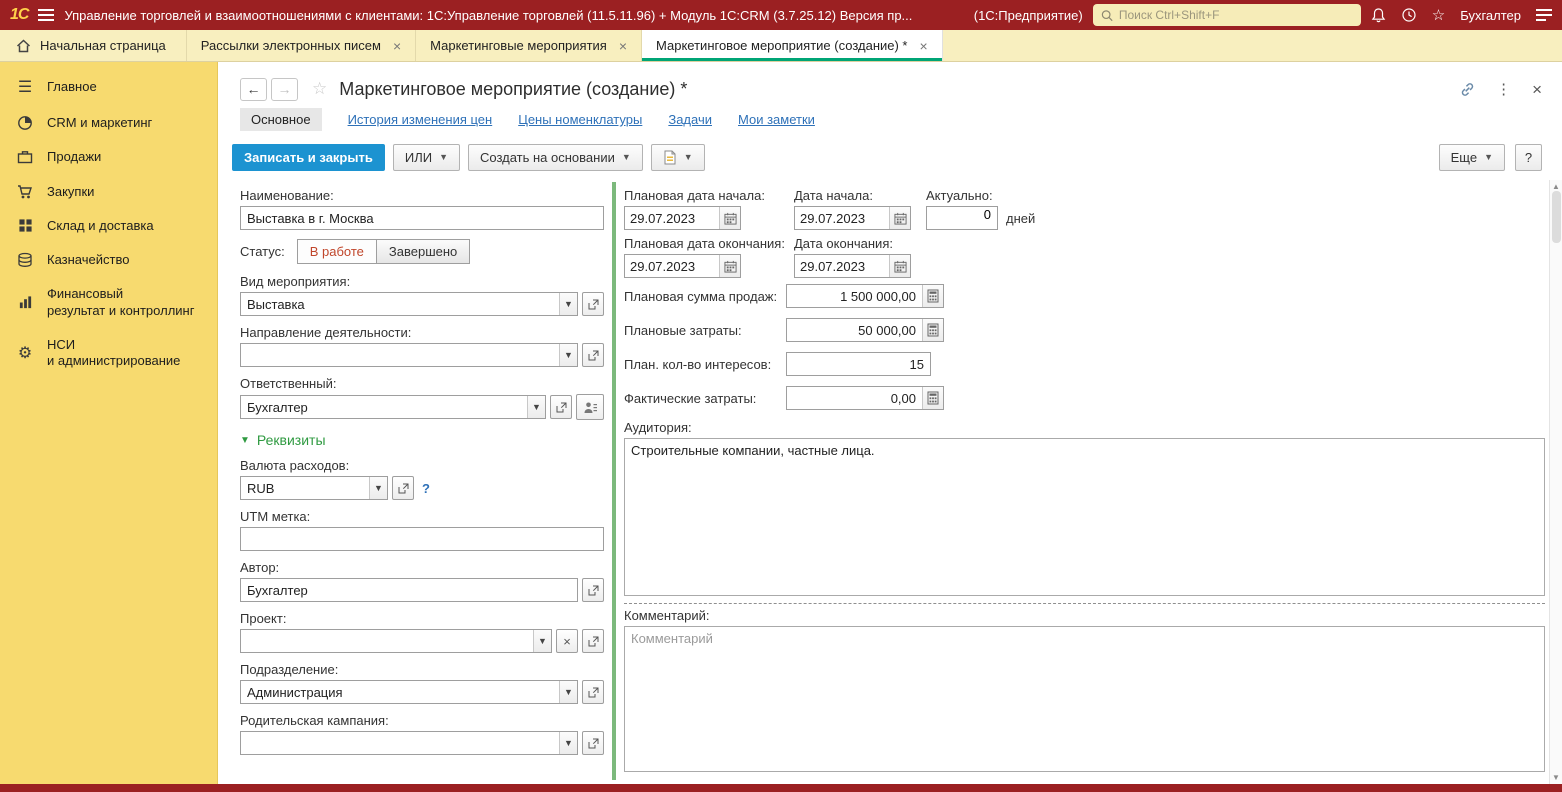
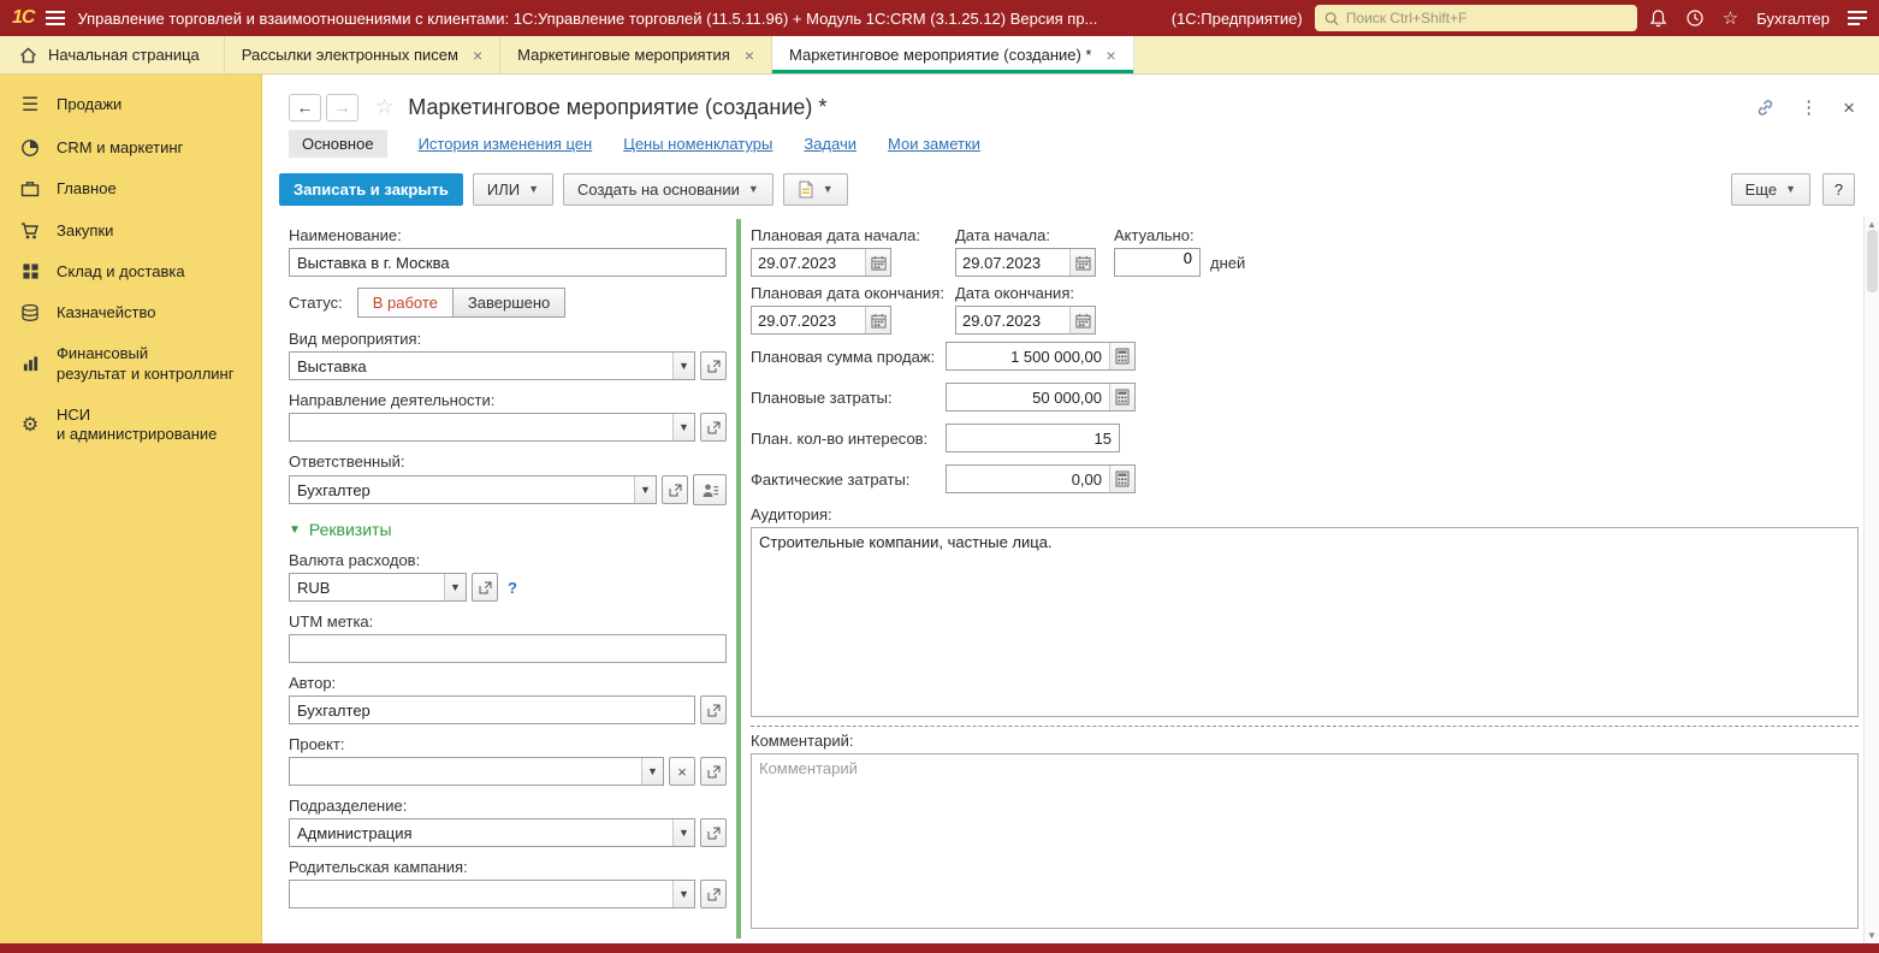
  1С
- Управление торговлей и взаимоотношениями с клиентами: 1С:Управление торговлей (11.5.11.96) + Модуль 1С:CRM (3.7.25.12) Версия пр...
+ Управление торговлей и взаимоотношениями с клиентами: 1С:Управление торговлей (11.5.11.96) + Модуль 1С:CRM (3.1.25.12) Версия пр...
  (1С:Предприятие)
  Поиск Ctrl+Shift+F
  ☆
  Бухгалтер
  Начальная страница
  Рассылки электронных писем
  ×
  Маркетинговые мероприятия
  ×
  Маркетинговое мероприятие (создание) *
  ×
  ☰
- Главное
+ Продажи
  CRM и маркетинг
- Продажи
+ Главное
  Закупки
  Склад и доставка
  Казначейство
  Финансовый
  результат и контроллинг
  ⚙
  НСИ
  и администрирование
  ←
  →
  ☆
  Маркетинговое мероприятие (создание) *
  ⋮
  ×
  Основное
  История изменения цен
  Цены номенклатуры
  Задачи
  Мои заметки
  Записать и закрыть
  ИЛИ
  ▼
  Создать на основании
  ▼
  ▼
  Еще
  ▼
  ?
  Наименование:
  Выставка в г. Москва
  Статус:
  В работе
  Завершено
  Вид мероприятия:
  Выставка
  ▼
  Направление деятельности:
  ▼
  Ответственный:
  Бухгалтер
  ▼
  ▼
  Реквизиты
  Валюта расходов:
  RUB
  ▼
  ?
  UTM метка:
  Автор:
  Бухгалтер
  Проект:
  ▼
  ×
  Подразделение:
  Администрация
  ▼
  Родительская кампания:
  ▼
  Плановая дата начала:
  29.07.2023
  Дата начала:
  29.07.2023
  Актуально:
  0
  дней
  Плановая дата окончания:
  29.07.2023
  Дата окончания:
  29.07.2023
  Плановая сумма продаж:
  1 500 000,00
  Плановые затраты:
  50 000,00
  План. кол-во интересов:
  15
  Фактические затраты:
  0,00
  Аудитория:
  Строительные компании, частные лица.
  Комментарий:
  Комментарий
  ▲
  ▼
